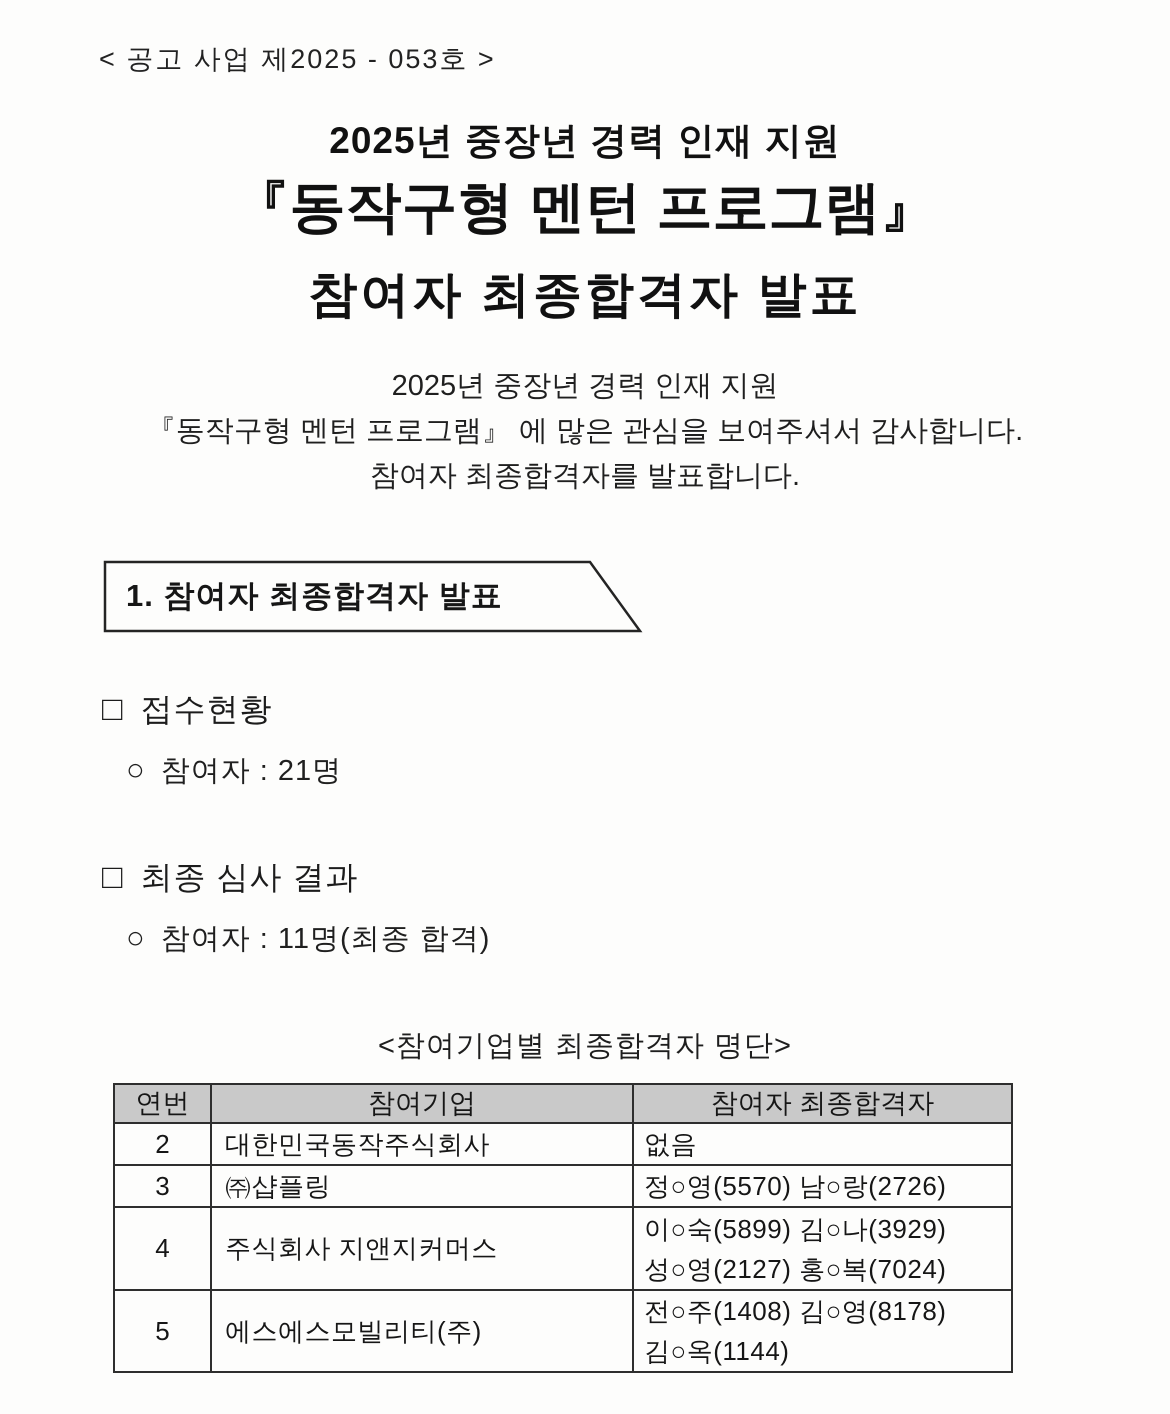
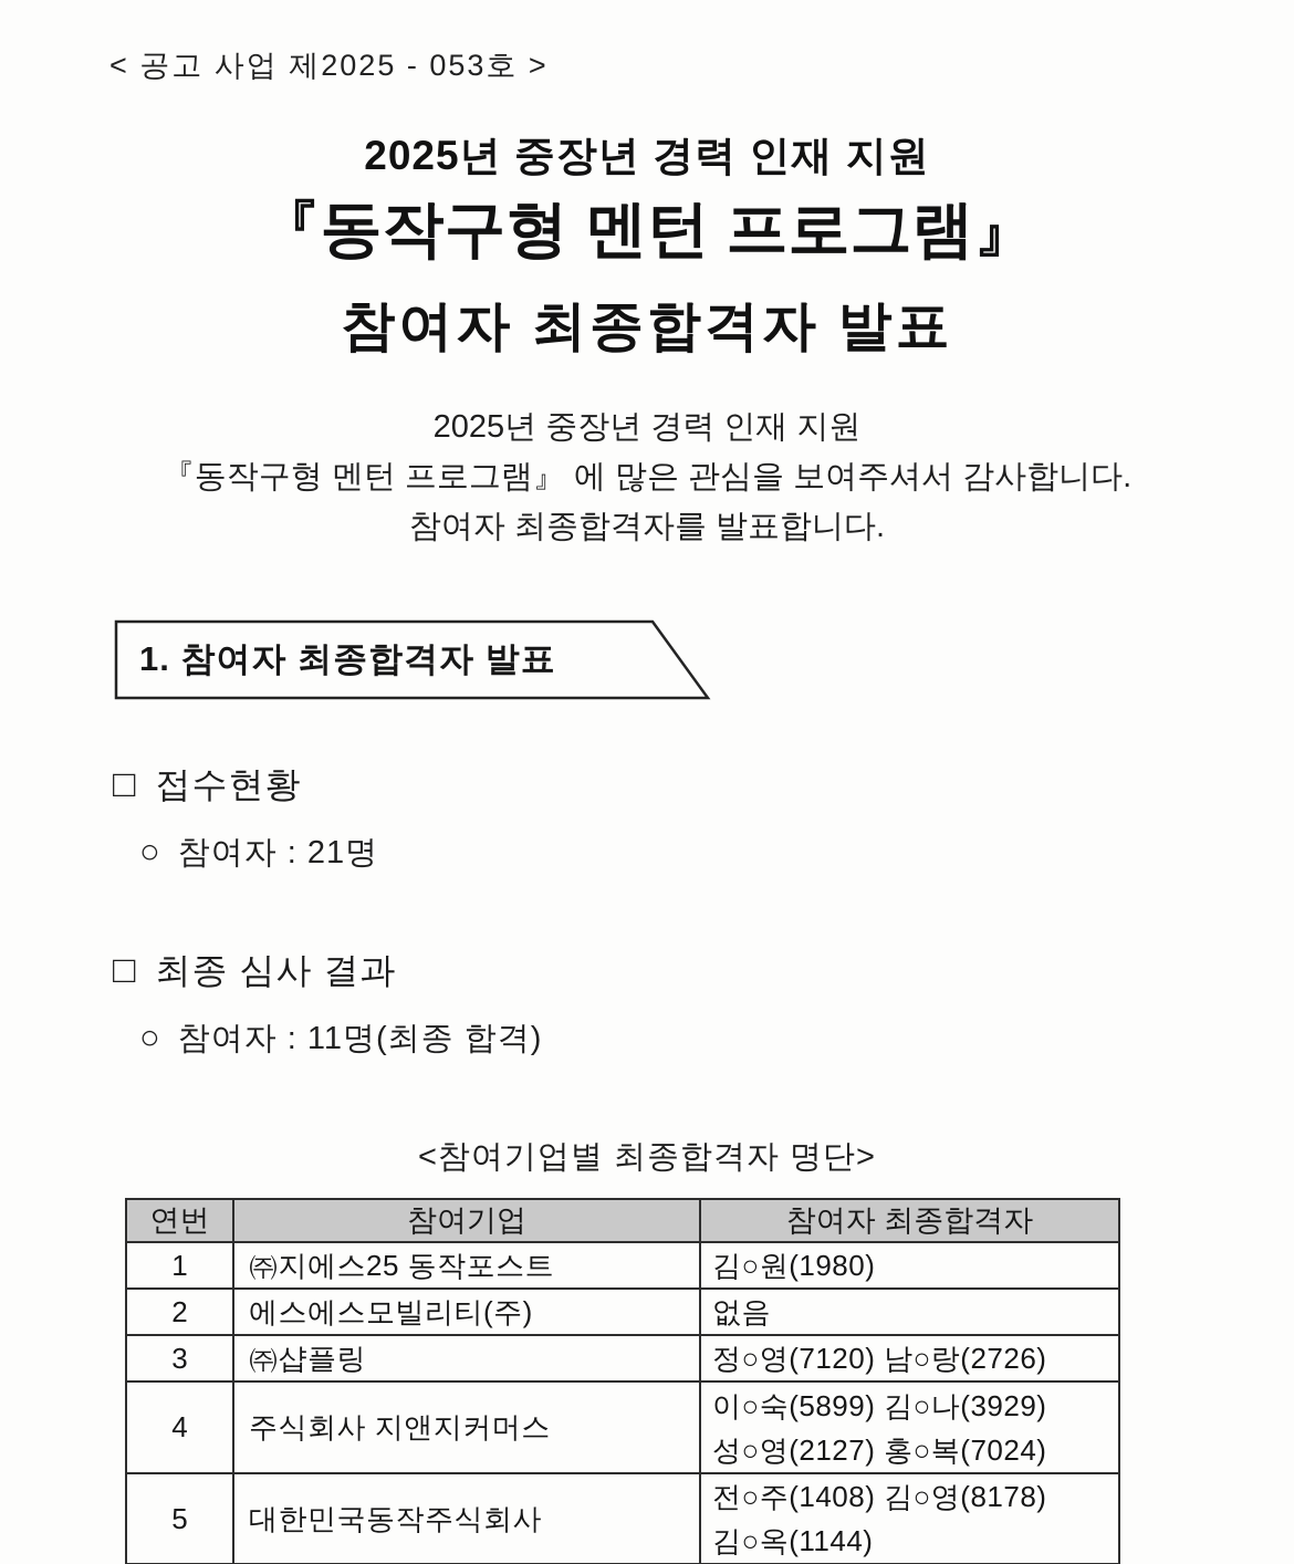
  < 공고 사업 제2025 - 053호 >
  2025년 중장년 경력 인재 지원
  『동작구형 멘턴 프로그램』
  참여자 최종합격자 발표
  2025년 중장년 경력 인재 지원
  『동작구형 멘턴 프로그램』 에 많은 관심을 보여주셔서 감사합니다.
  참여자 최종합격자를 발표합니다.
  1. 참여자 최종합격자 발표
  □
  접수현황
  ○
  참여자 : 21명
  □
  최종 심사 결과
  ○
  참여자 : 11명(최종 합격)
  <참여기업별 최종합격자 명단>
  연번	참여기업	참여자 최종합격자
+ 1	㈜지에스25 동작포스트	김○원(1980)
- 2	대한민국동작주식회사	없음
+ 2	에스에스모빌리티(주)	없음
- 3	㈜샵플링	정○영(5570) 남○랑(2726)
+ 3	㈜샵플링	정○영(7120) 남○랑(2726)
  4	주식회사 지앤지커머스	이○숙(5899) 김○나(3929) 성○영(2127) 홍○복(7024)
- 5	에스에스모빌리티(주)	전○주(1408) 김○영(8178) 김○옥(1144)
+ 5	대한민국동작주식회사	전○주(1408) 김○영(8178) 김○옥(1144)
